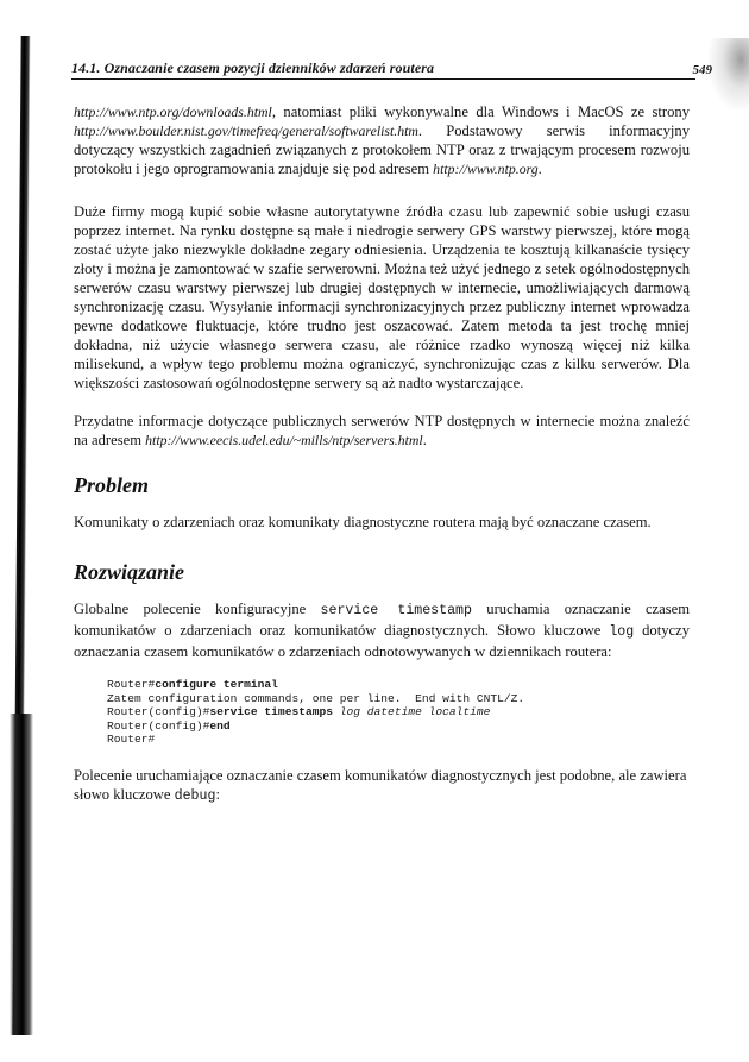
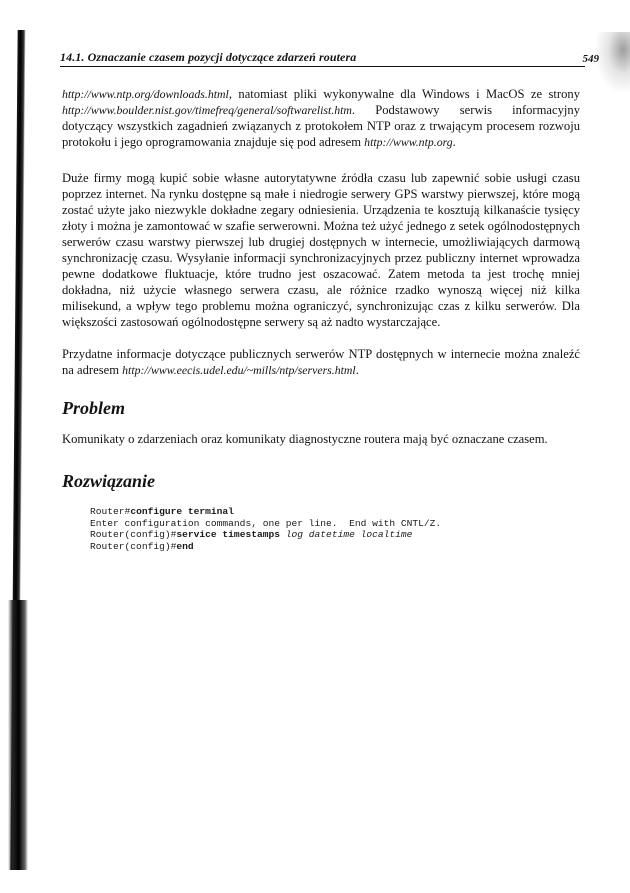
- 14.1. Oznaczanie czasem pozycji dzienników zdarzeń routera
+ 14.1. Oznaczanie czasem pozycji dotyczące zdarzeń routera
  549
  http://www.ntp.org/downloads.html, natomiast pliki wykonywalne dla Windows i MacOS ze strony http://www.boulder.nist.gov/timefreq/general/softwarelist.htm. Podstawowy serwis informacyjny dotyczący wszystkich zagadnień związanych z protokołem NTP oraz z trwającym procesem rozwoju protokołu i jego oprogramowania znajduje się pod adresem http://www.ntp.org.
  Duże firmy mogą kupić sobie własne autorytatywne źródła czasu lub zapewnić sobie usługi czasu poprzez internet. Na rynku dostępne są małe i niedrogie serwery GPS warstwy pierwszej, które mogą zostać użyte jako niezwykle dokładne zegary odniesienia. Urządzenia te kosztują kilkanaście tysięcy złoty i można je zamontować w szafie serwerowni. Można też użyć jednego z setek ogólnodostępnych serwerów czasu warstwy pierwszej lub drugiej dostępnych w internecie, umożliwiających darmową synchronizację czasu. Wysyłanie informacji synchronizacyjnych przez publiczny internet wprowadza pewne dodatkowe fluktuacje, które trudno jest oszacować. Zatem metoda ta jest trochę mniej dokładna, niż użycie własnego serwera czasu, ale różnice rzadko wynoszą więcej niż kilka milisekund, a wpływ tego problemu można ograniczyć, synchronizując czas z kilku serwerów. Dla większości zastosowań ogólnodostępne serwery są aż nadto wystarczające.
  Przydatne informacje dotyczące publicznych serwerów NTP dostępnych w internecie można znaleźć na adresem http://www.eecis.udel.edu/~mills/ntp/servers.html.
  Problem
  Komunikaty o zdarzeniach oraz komunikaty diagnostyczne routera mają być oznaczane czasem.
  Rozwiązanie
- Globalne polecenie konfiguracyjne service timestamp uruchamia oznaczanie czasem komunikatów o zdarzeniach oraz komunikatów diagnostycznych. Słowo kluczowe log dotyczy oznaczania czasem komunikatów o zdarzeniach odnotowywanych w dziennikach routera:
  Router#configure terminal
- Zatem configuration commands, one per line. End with CNTL/Z.
+ Enter configuration commands, one per line. End with CNTL/Z.
  Router(config)#service timestamps log datetime localtime
  Router(config)#end
- Router#
- Polecenie uruchamiające oznaczanie czasem komunikatów diagnostycznych jest podobne, ale zawiera słowo kluczowe debug:
